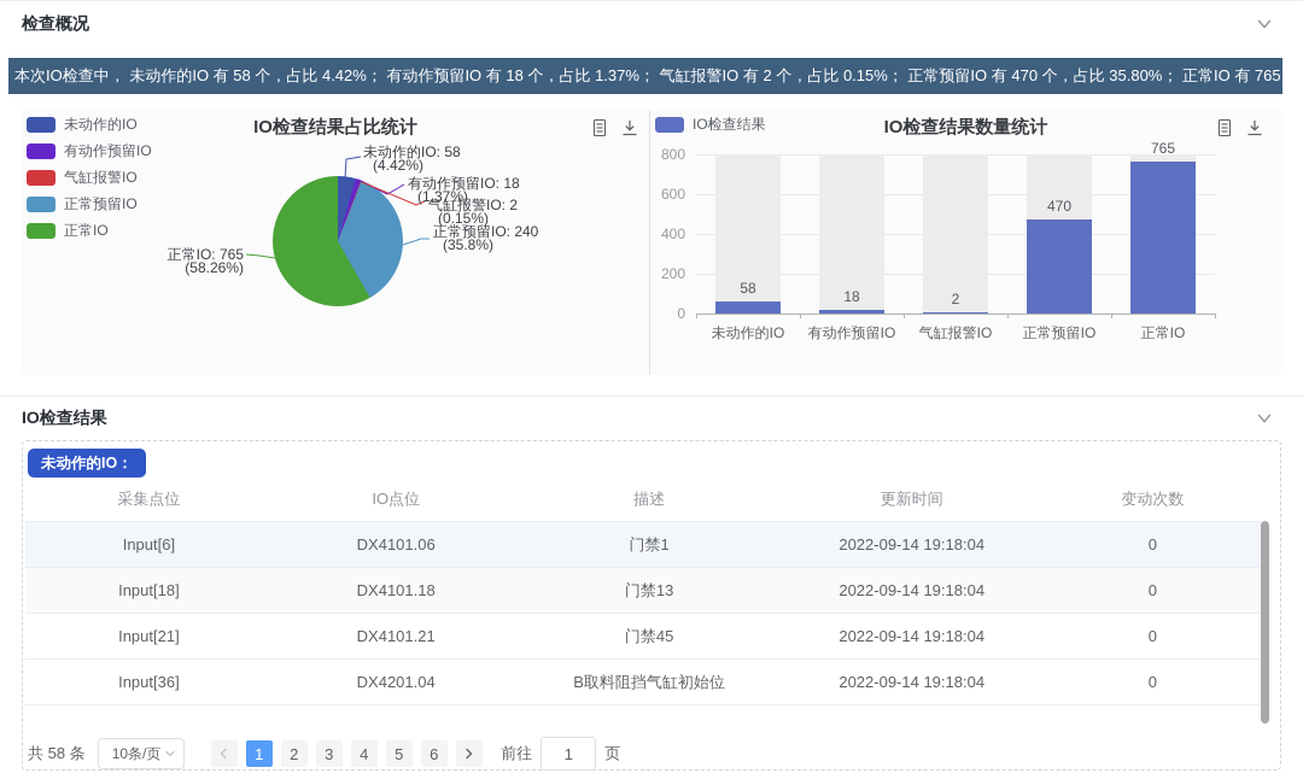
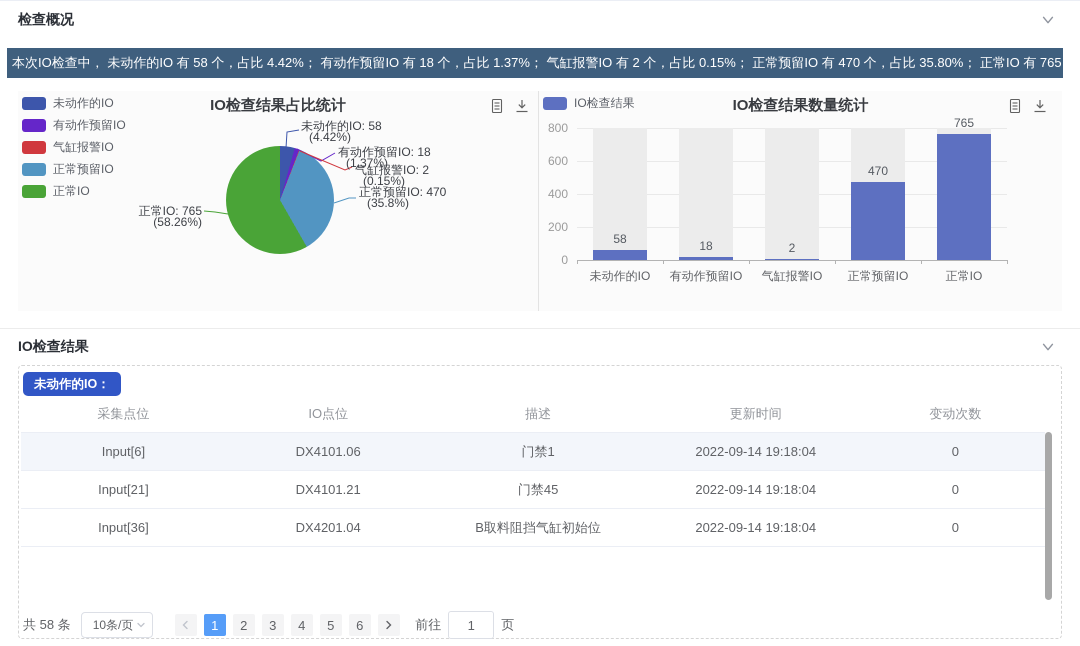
  检查概况
  本次IO检查中， 未动作的IO 有 58 个，占比 4.42%； 有动作预留IO 有 18 个，占比 1.37%； 气缸报警IO 有 2 个，占比 0.15%； 正常预留IO 有 470 个，占比 35.80%； 正常IO 有 765
  IO检查结果占比统计
  未动作的IO
  有动作预留IO
  气缸报警IO
  正常预留IO
  正常IO
  未动作的IO: 58
  (4.42%)
  有动作预留IO: 18
  (1.37%)
  气缸报警IO: 2
  (0.15%)
- 正常预留IO: 240
+ 正常预留IO: 470
  (35.8%)
  正常IO: 765
  (58.26%)
  IO检查结果数量统计
  IO检查结果
  0
  200
  400
  600
  800
  58
  未动作的IO
  18
  有动作预留IO
  2
  气缸报警IO
  470
  正常预留IO
  765
  正常IO
  IO检查结果
  未动作的IO：
  采集点位	IO点位	描述	更新时间	变动次数
  Input[6]	DX4101.06	门禁1	2022-09-14 19:18:04	0
- Input[18]	DX4101.18	门禁13	2022-09-14 19:18:04	0
  Input[21]	DX4101.21	门禁45	2022-09-14 19:18:04	0
  Input[36]	DX4201.04	B取料阻挡气缸初始位	2022-09-14 19:18:04	0
  共 58 条
  10条/页
  1
  2
  3
  4
  5
  6
  前往
  1
  页
